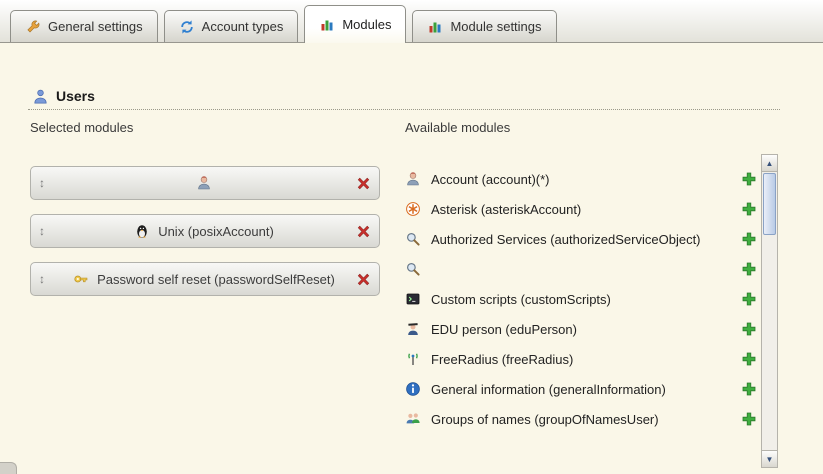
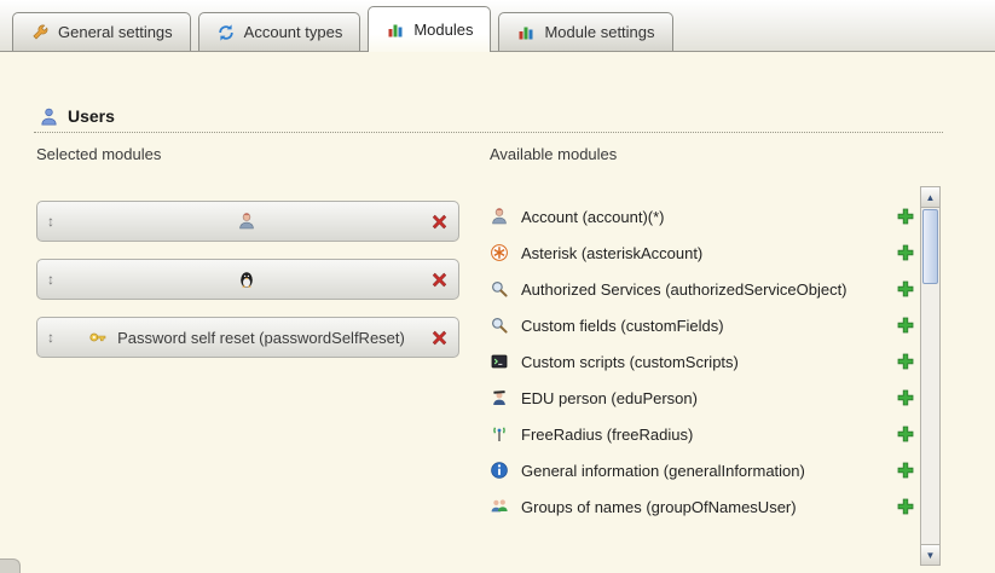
  General settings
  Account types
  Modules
  Module settings
  Users
  Selected modules
  ↕
  ↕
- Unix (posixAccount)
  ↕
  Password self reset (passwordSelfReset)
  Available modules
  Account (account)(*)
  Asterisk (asteriskAccount)
  Authorized Services (authorizedServiceObject)
+ Custom fields (customFields)
  Custom scripts (customScripts)
  EDU person (eduPerson)
  FreeRadius (freeRadius)
  General information (generalInformation)
  Groups of names (groupOfNamesUser)
  ▲
  ▼
